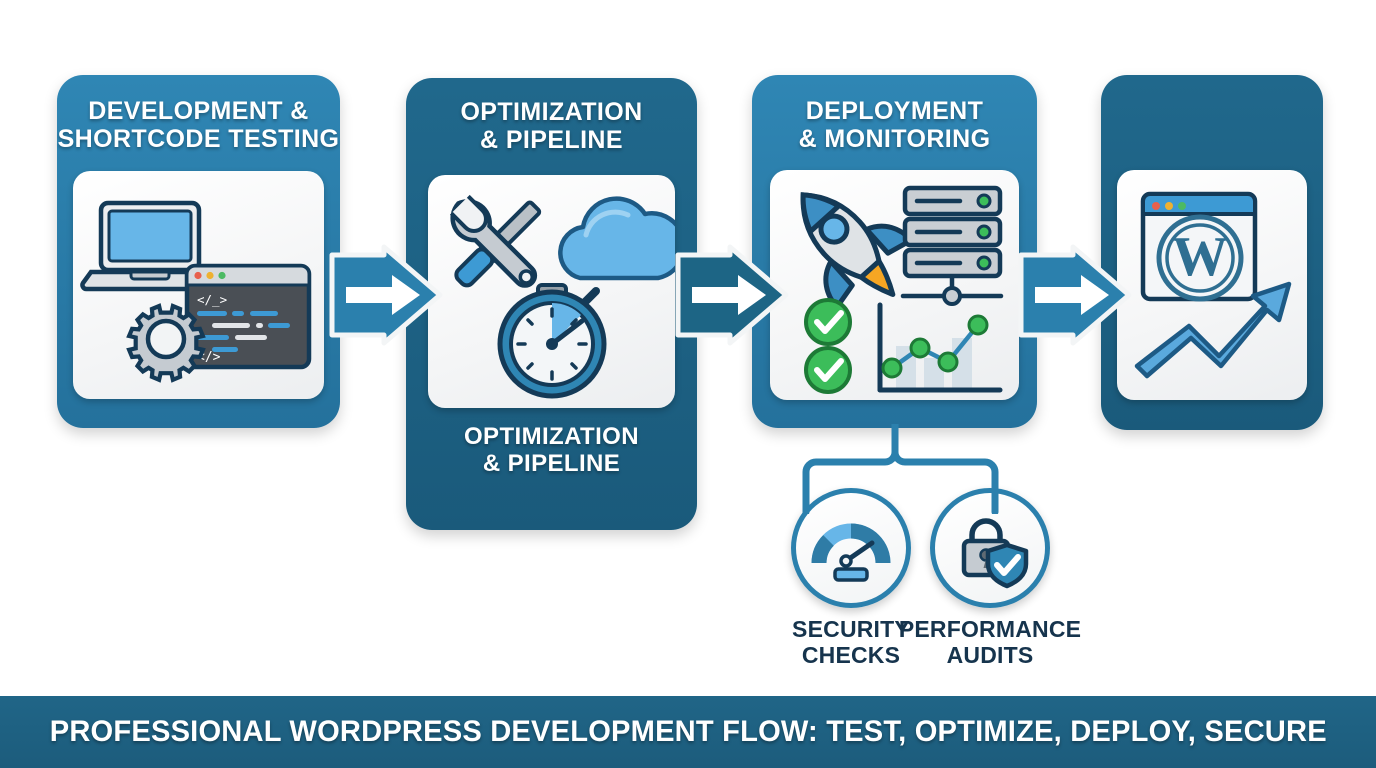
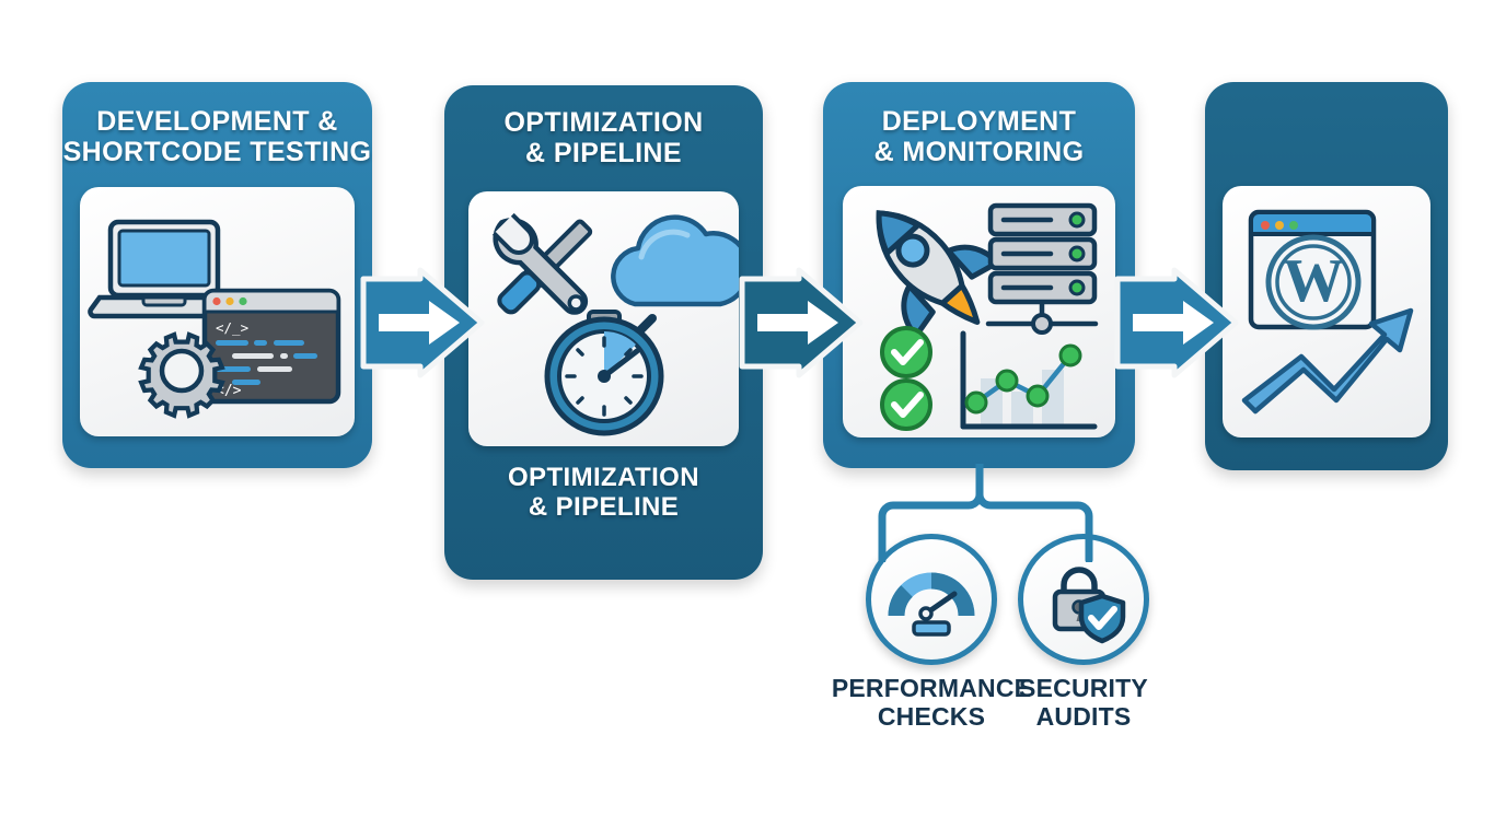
  DEVELOPMENT &
  SHORTCODE TESTING
  </_>
  OPTIMIZATION
  & PIPELINE
  OPTIMIZATION
  & PIPELINE
  DEPLOYMENT
  & MONITORING
  W
- SECURITY
+ PERFORMANCE
  CHECKS
- PERFORMANCE
+ SECURITY
  AUDITS
- PROFESSIONAL WORDPRESS DEVELOPMENT FLOW: TEST, OPTIMIZE, DEPLOY, SECURE
